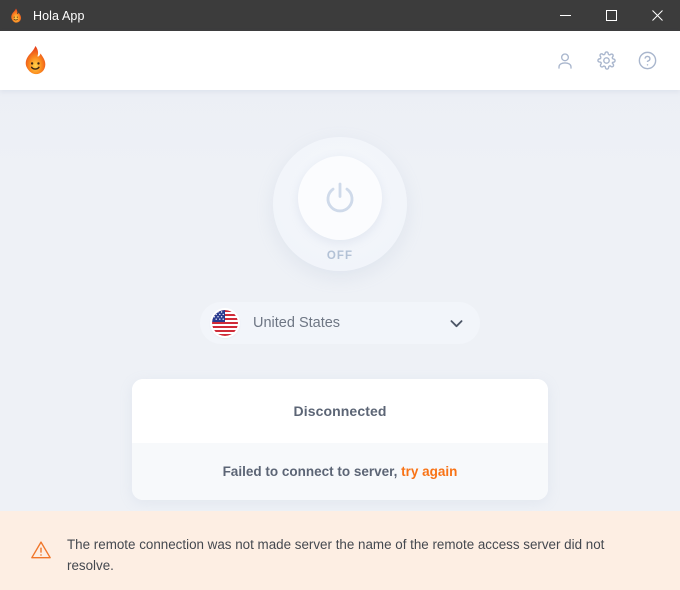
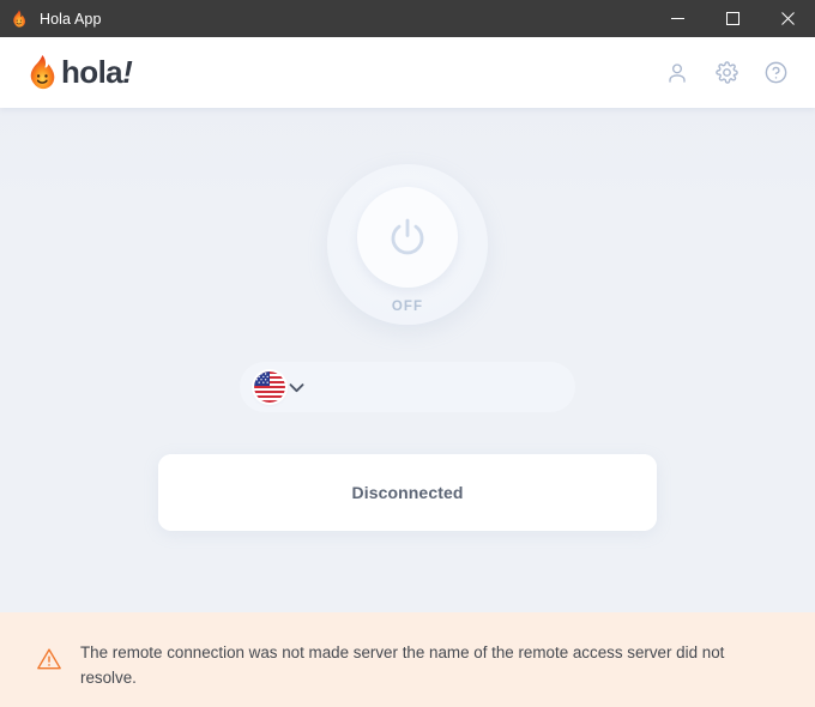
  Hola App
+ hola!
  OFF
- United States
  Disconnected
- Failed to connect to server, try again
  The remote connection was not made server the name of the remote access server did not resolve.
